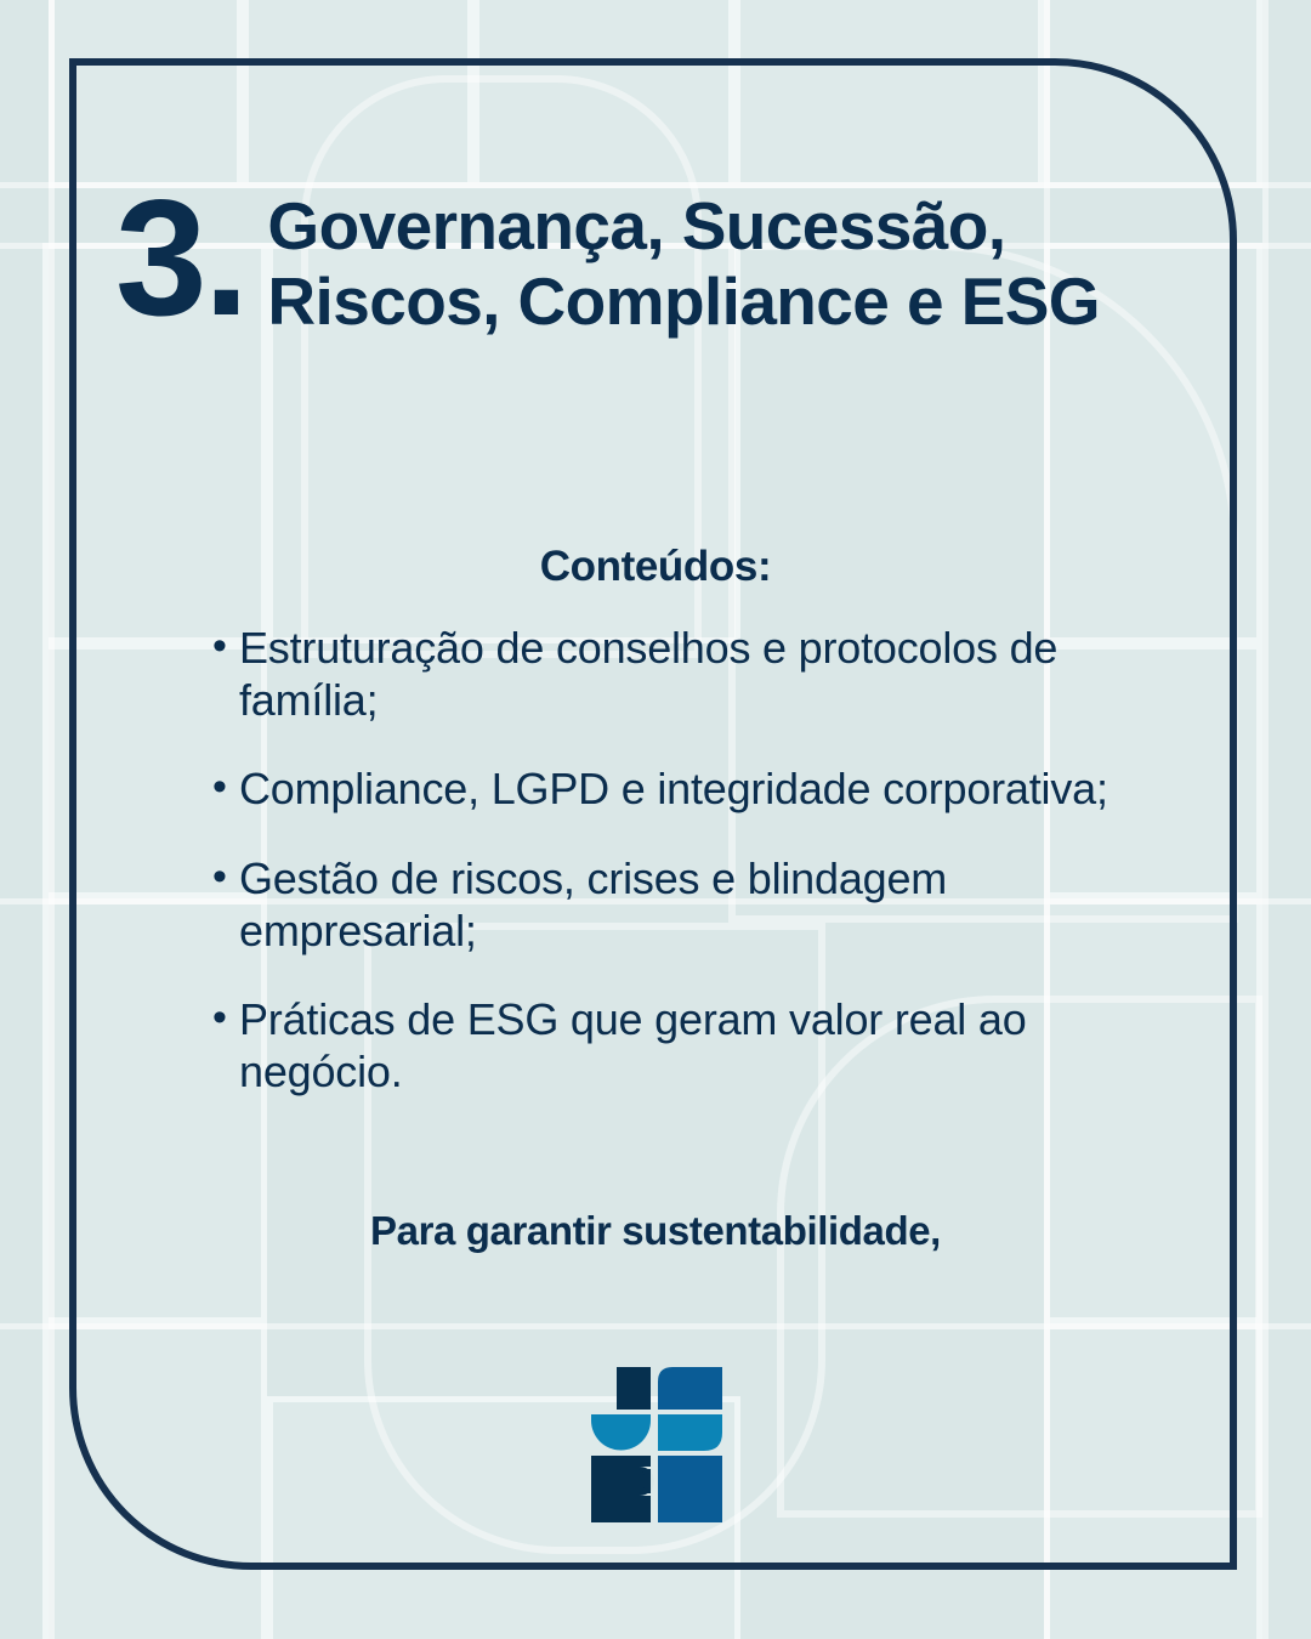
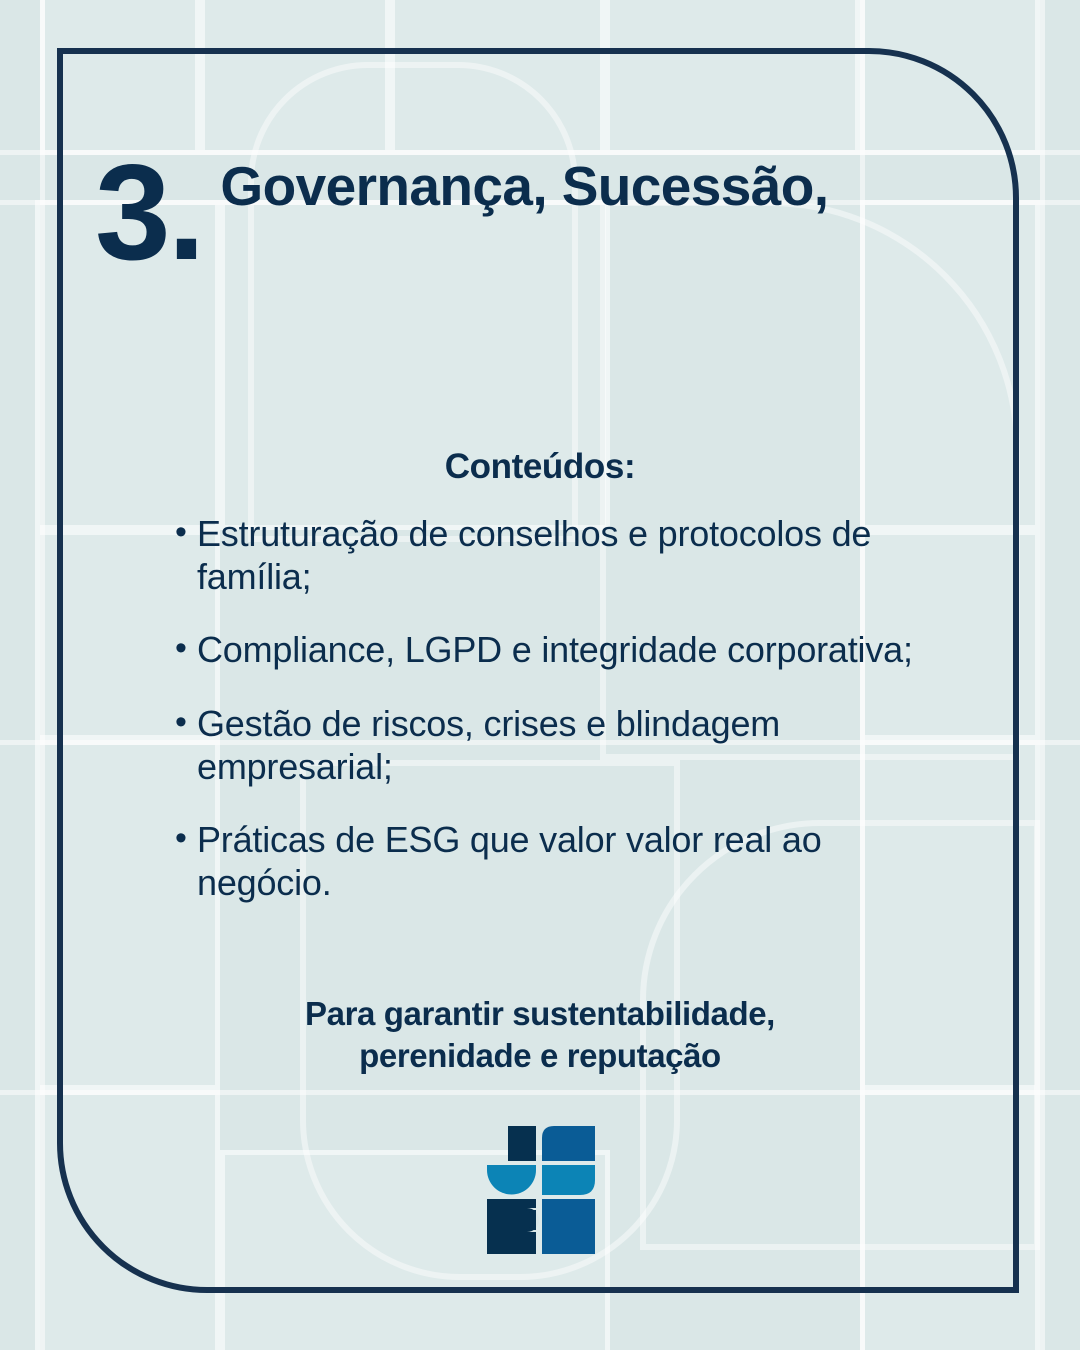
  3.
  Governança, Sucessão,
- Riscos, Compliance e ESG
  Conteúdos:
  •
  Estruturação de conselhos e protocolos de família;
  •
  Compliance, LGPD e integridade corporativa;
  •
  Gestão de riscos, crises e blindagem empresarial;
  •
- Práticas de ESG que geram valor real ao negócio.
+ Práticas de ESG que valor valor real ao negócio.
  Para garantir sustentabilidade,
+ perenidade e reputação
